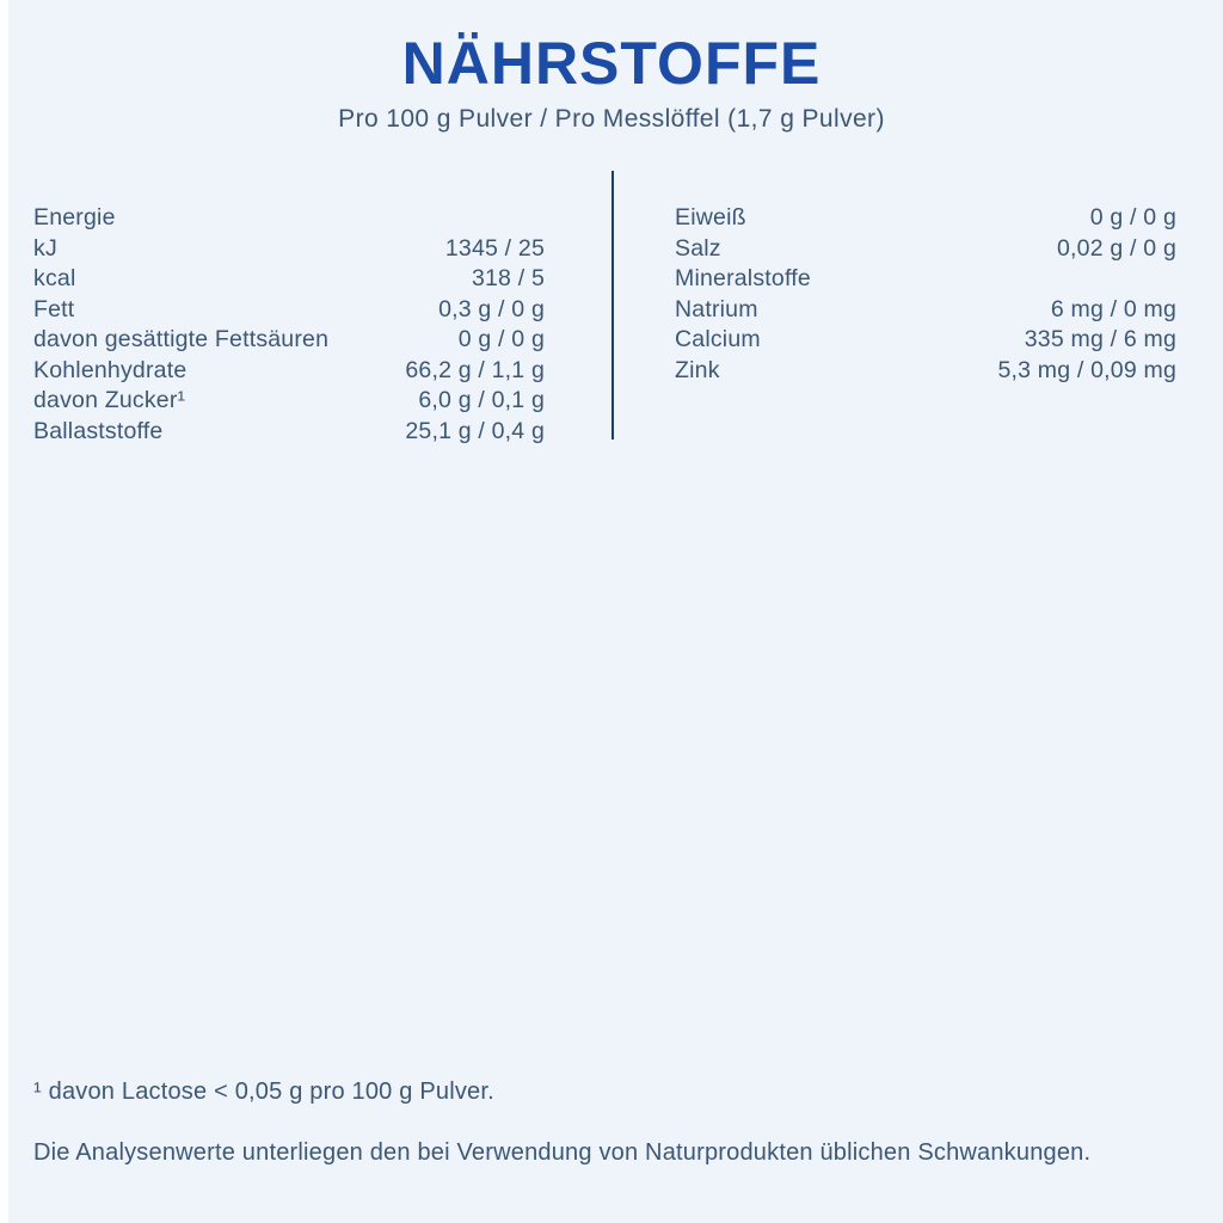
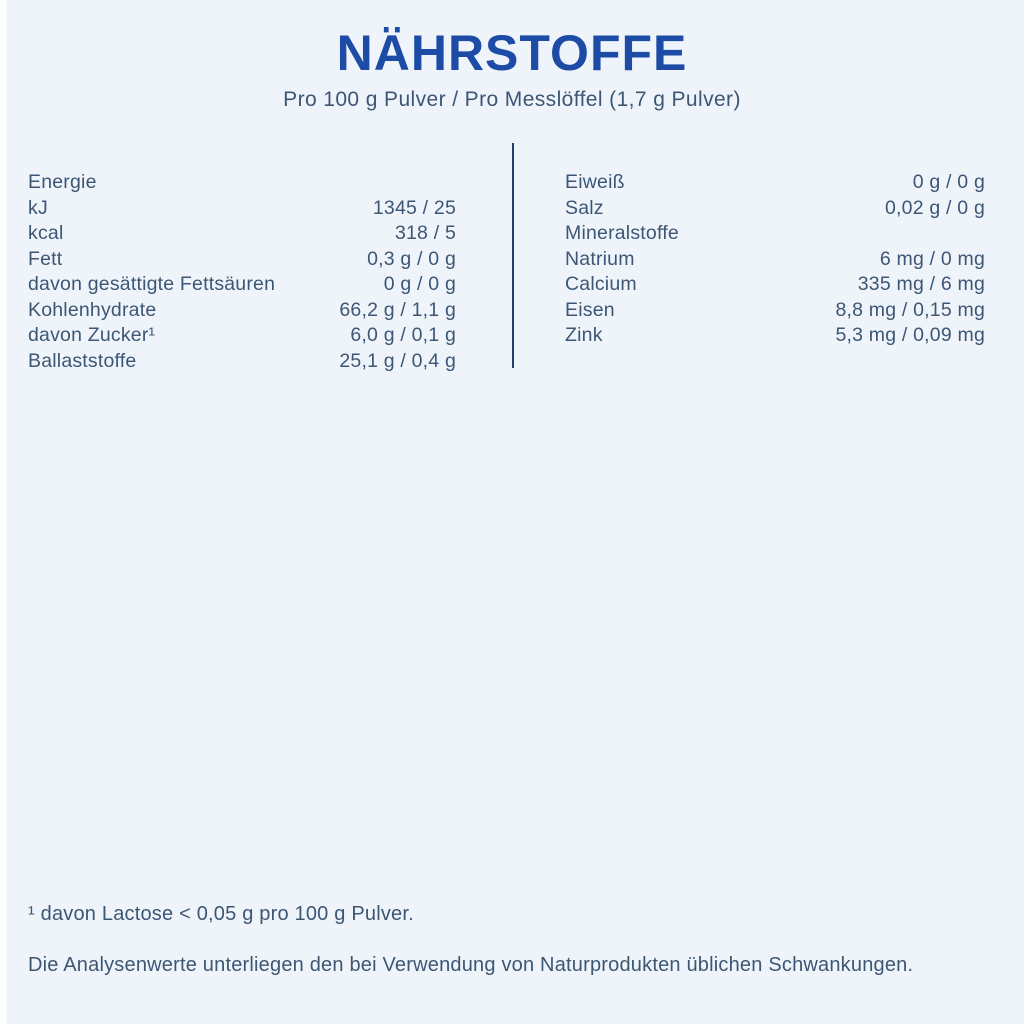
  NÄHRSTOFFE
  Pro 100 g Pulver / Pro Messlöffel (1,7 g Pulver)
  Energie
  kJ
  1345 / 25
  kcal
  318 / 5
  Fett
  0,3 g / 0 g
  davon gesättigte Fettsäuren
  0 g / 0 g
  Kohlenhydrate
  66,2 g / 1,1 g
  davon Zucker¹
  6,0 g / 0,1 g
  Ballaststoffe
  25,1 g / 0,4 g
  Eiweiß
  0 g / 0 g
  Salz
  0,02 g / 0 g
  Mineralstoffe
  Natrium
  6 mg / 0 mg
  Calcium
  335 mg / 6 mg
+ Eisen
+ 8,8 mg / 0,15 mg
  Zink
  5,3 mg / 0,09 mg
  ¹ davon Lactose < 0,05 g pro 100 g Pulver.
  Die Analysenwerte unterliegen den bei Verwendung von Naturprodukten üblichen Schwankungen.
